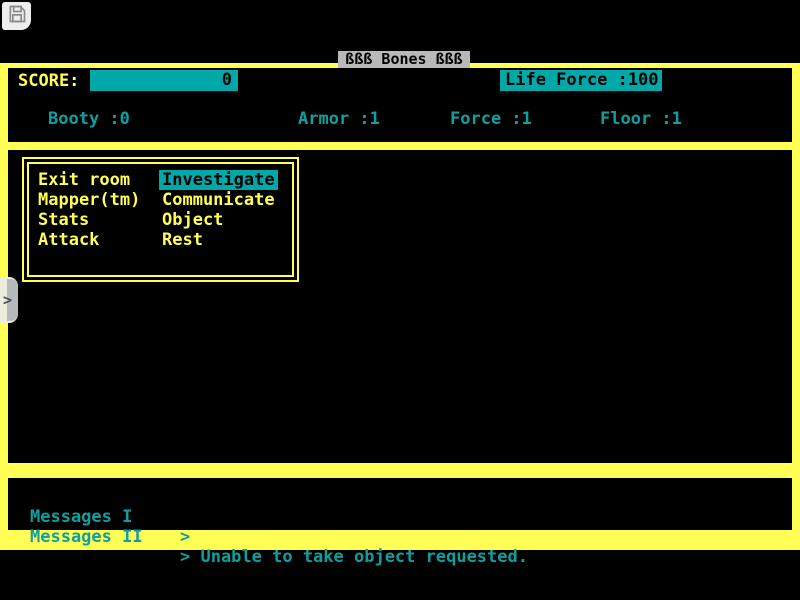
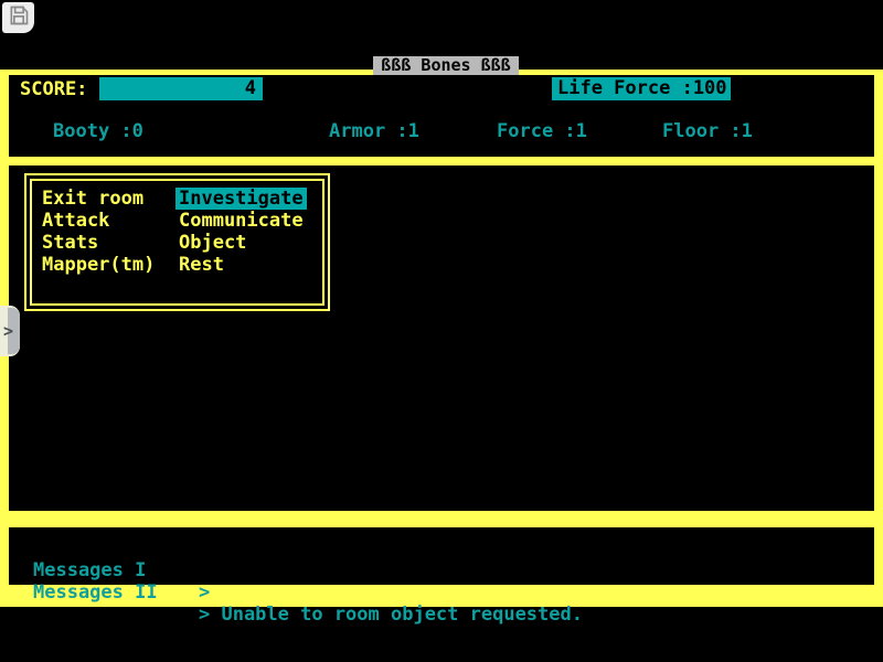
  ßßß Bones ßßß
  SCORE:
- 0
+ 4
  Life Force :100
  Booty :0
  Armor :1
  Force :1
  Floor :1
  Exit room
- Mapper(tm)
+ Attack
  Stats
- Attack
+ Mapper(tm)
  Investigate
  Communicate
  Object
  Rest
  Messages I
  >
  Messages II
- > Unable to take object requested.
+ > Unable to room object requested.
  >
